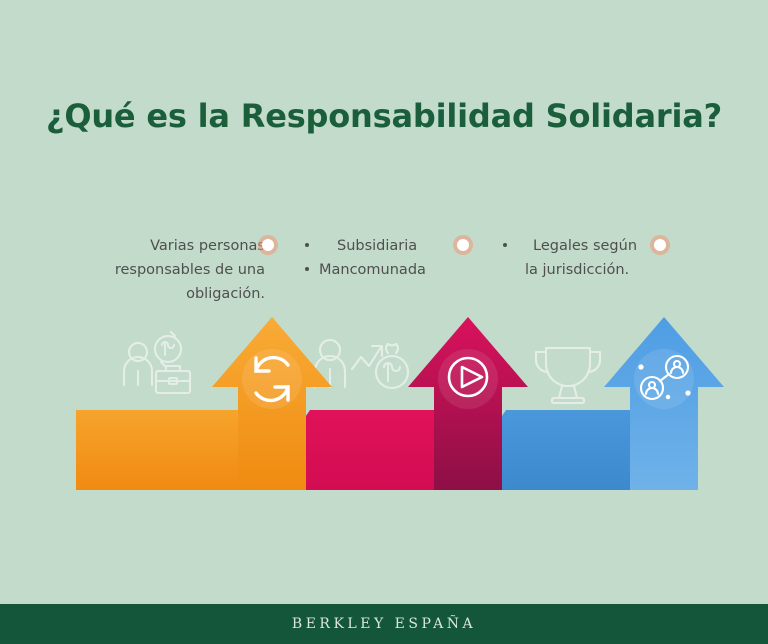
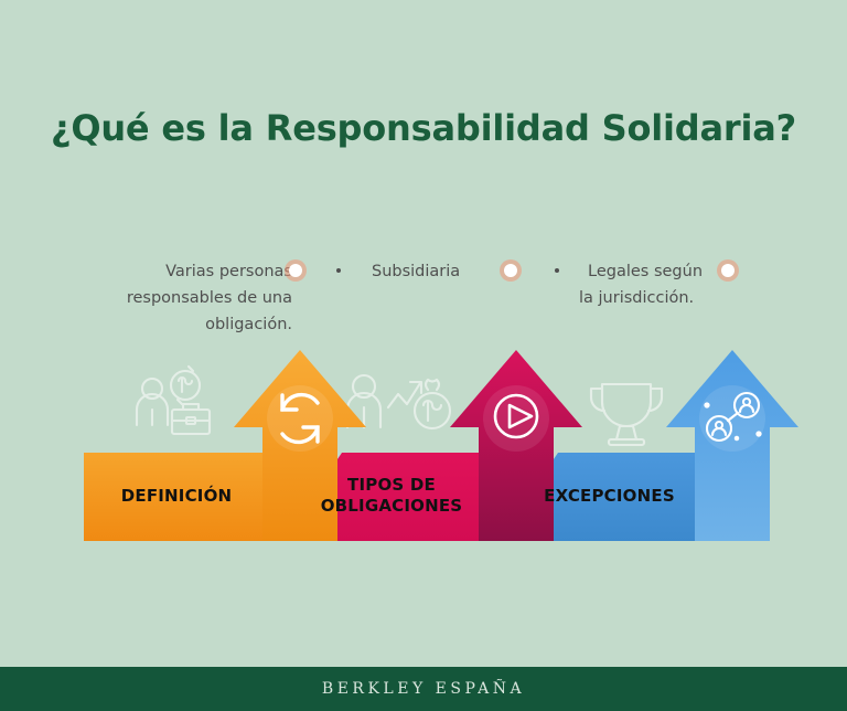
  ¿Qué es la Responsabilidad Solidaria?
  Varias persona
  responsables de una
  obligación.
  Subsidiaria
- Mancomunada
  Legales según
  la jurisdicción.
+ DEFINICIÓN
+ TIPOS DE
+ OBLIGACIONES
+ EXCEPCIONES
  BERKLEY ESPAÑA
